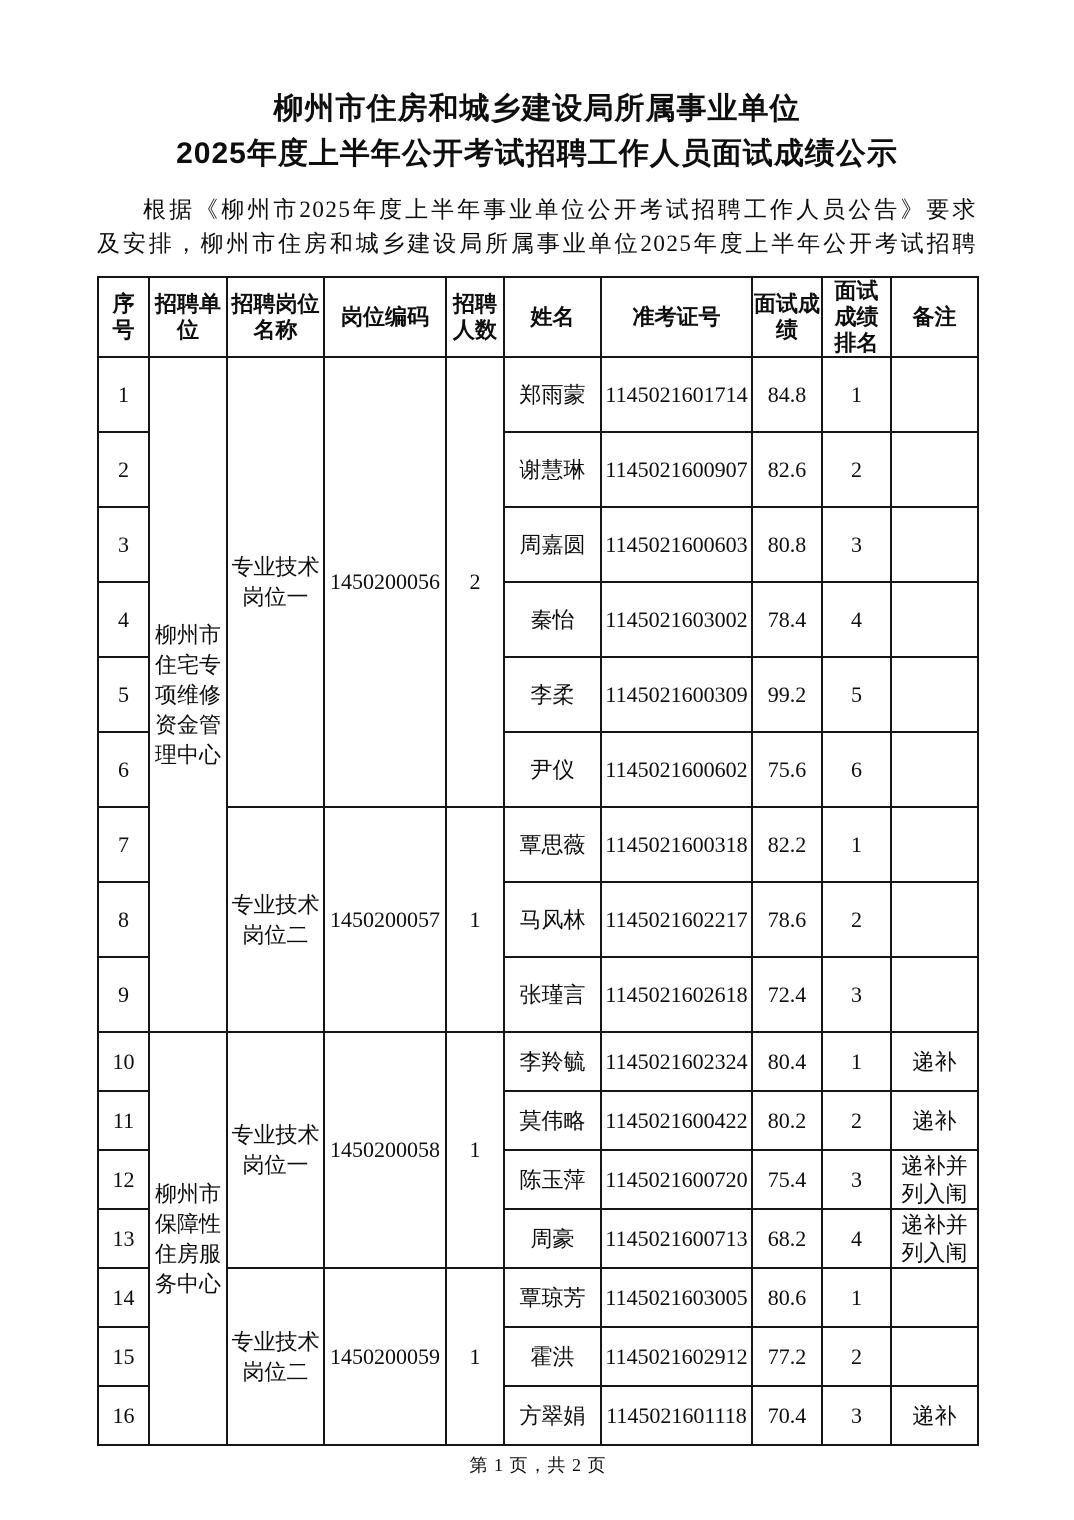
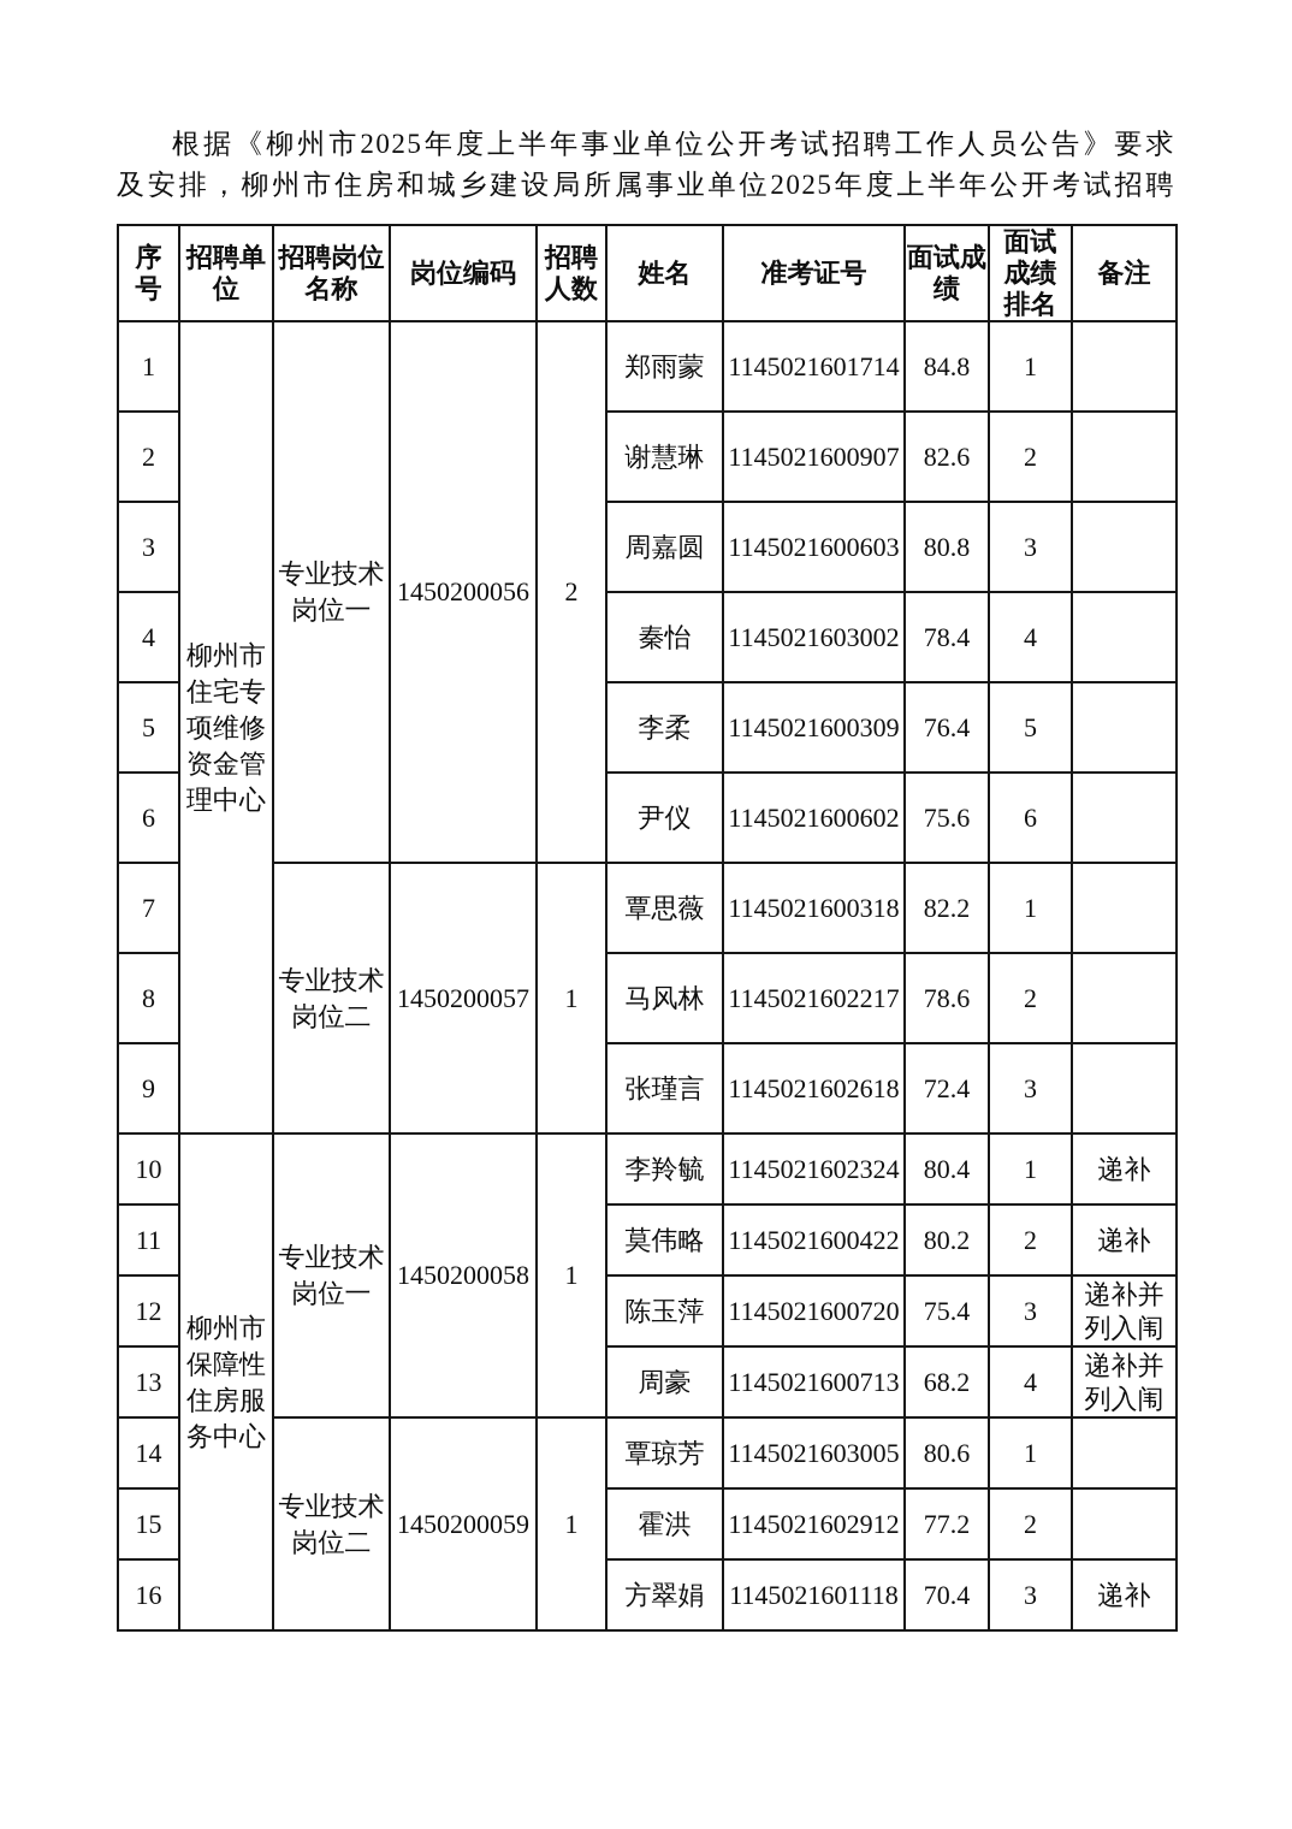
- 柳州市住房和城乡建设局所属事业单位
- 2025年度上半年公开考试招聘工作人员面试成绩公示
  根据《柳州市2025年度上半年事业单位公开考试招聘工作人员公告》要求
  及安排，柳州市住房和城乡建设局所属事业单位2025年度上半年公开考试招聘
  序号	招聘单位	招聘岗位名称	岗位编码	招聘人数	姓名	准考证号	面试成绩	面试成绩排名	备注
  1	柳州市住宅专项维修资金管理中心	专业技术岗位一	1450200056	2	郑雨蒙	1145021601714	84.8	1
  2	谢慧琳	1145021600907	82.6	2
  3	周嘉圆	1145021600603	80.8	3
  4	秦怡	1145021603002	78.4	4
- 5	李柔	1145021600309	99.2	5
+ 5	李柔	1145021600309	76.4	5
  6	尹仪	1145021600602	75.6	6
  7	专业技术岗位二	1450200057	1	覃思薇	1145021600318	82.2	1
  8	马风林	1145021602217	78.6	2
  9	张瑾言	1145021602618	72.4	3
  10	柳州市保障性住房服务中心	专业技术岗位一	1450200058	1	李羚毓	1145021602324	80.4	1	递补
  11	莫伟略	1145021600422	80.2	2	递补
  12	陈玉萍	1145021600720	75.4	3	递补并列入闱
  13	周豪	1145021600713	68.2	4	递补并列入闱
  14	专业技术岗位二	1450200059	1	覃琼芳	1145021603005	80.6	1
  15	霍洪	1145021602912	77.2	2
  16	方翠娟	1145021601118	70.4	3	递补
- 第 1 页，共 2 页
